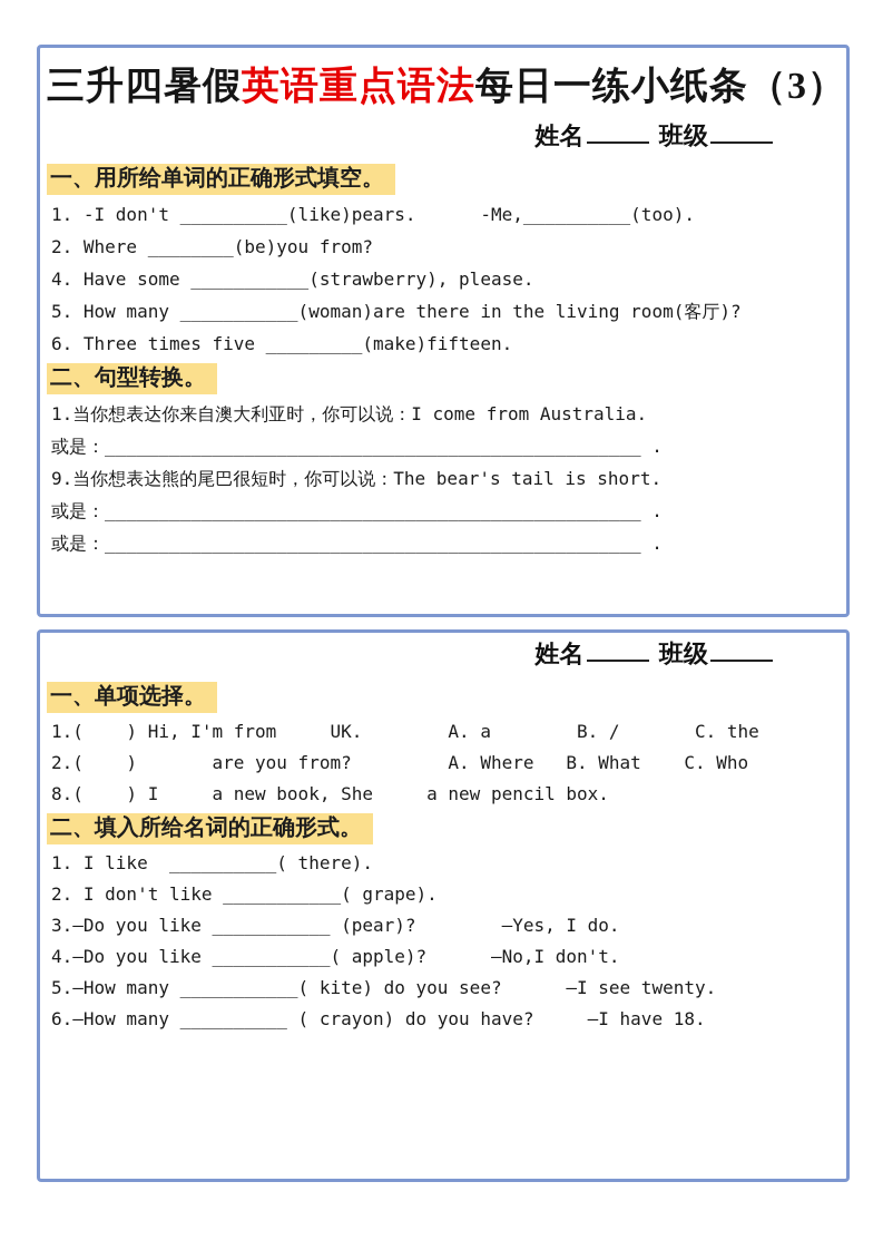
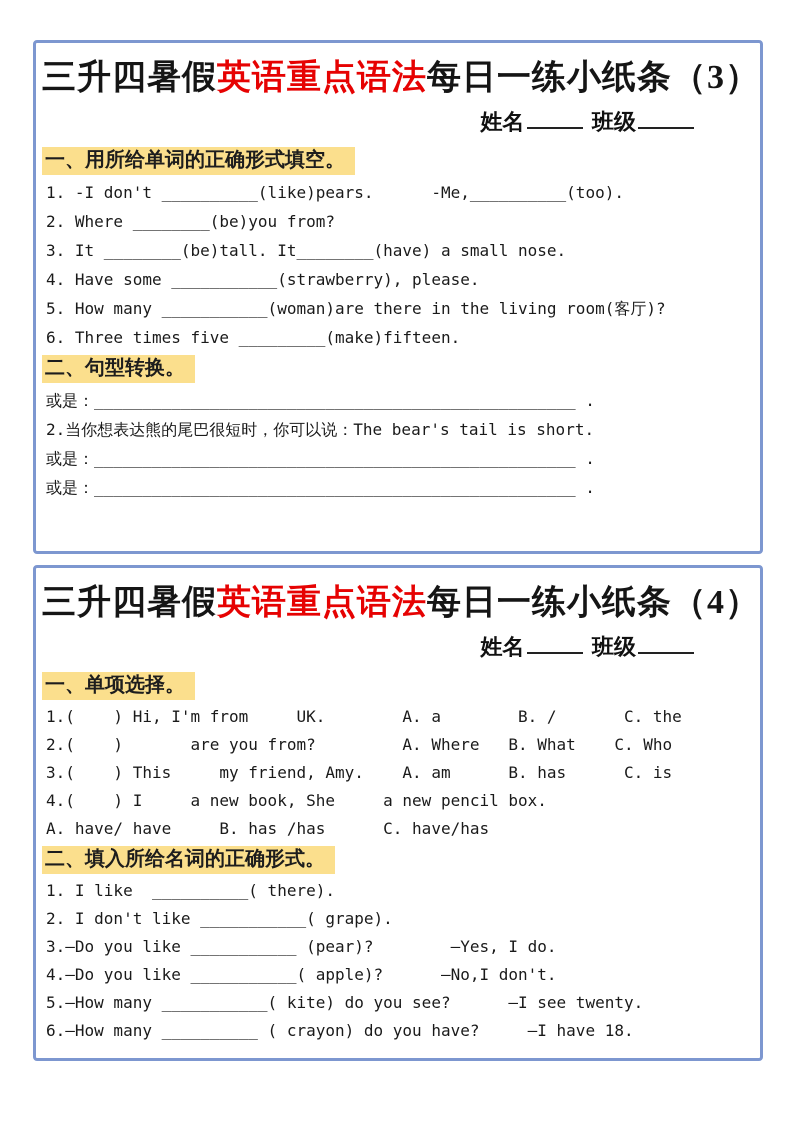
  三升四暑假英语重点语法每日一练小纸条（3）
  姓名 班级
  一、用所给单词的正确形式填空。
  1. -I don't __________(like)pears. -Me,__________(too).
  2. Where ________(be)you from?
+ 3. It ________(be)tall. It________(have) a small nose.
  4. Have some ___________(strawberry), please.
  5. How many ___________(woman)are there in the living room(客厅)?
  6. Three times five _________(make)fifteen.
  二、句型转换。
- 1.当你想表达你来自澳大利亚时，你可以说：I come from Australia.
  或是：__________________________________________________ .
- 9.当你想表达熊的尾巴很短时，你可以说：The bear's tail is short.
+ 2.当你想表达熊的尾巴很短时，你可以说：The bear's tail is short.
  或是：__________________________________________________ .
  或是：__________________________________________________ .
+ 三升四暑假英语重点语法每日一练小纸条（4）
  姓名 班级
  一、单项选择。
  1.( ) Hi, I'm from UK. A. a B. / C. the
  2.( ) are you from? A. Where B. What C. Who
+ 3.( ) This my friend, Amy. A. am B. has C. is
- 8.( ) I a new book, She a new pencil box.
+ 4.( ) I a new book, She a new pencil box.
+ A. have/ have B. has /has C. have/has
  二、填入所给名词的正确形式。
  1. I like __________( there).
  2. I don't like ___________( grape).
  3.—Do you like ___________ (pear)? —Yes, I do.
  4.—Do you like ___________( apple)? —No,I don't.
  5.—How many ___________( kite) do you see? —I see twenty.
  6.—How many __________ ( crayon) do you have? —I have 18.
